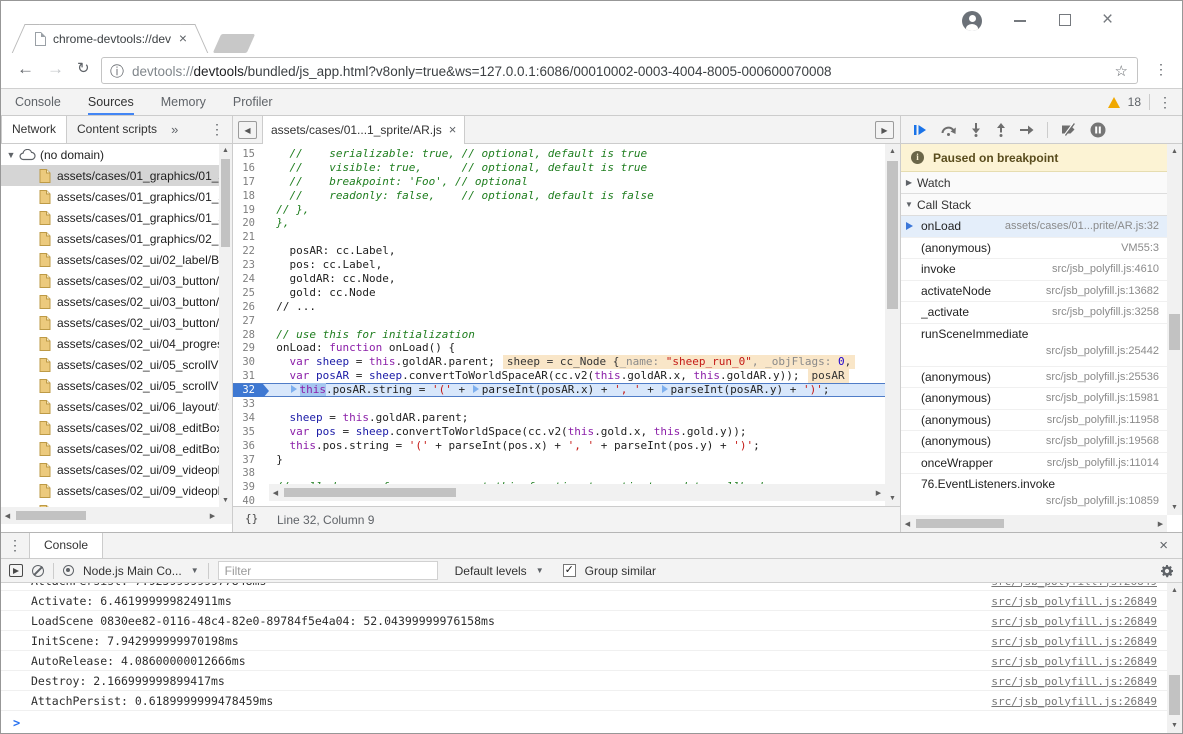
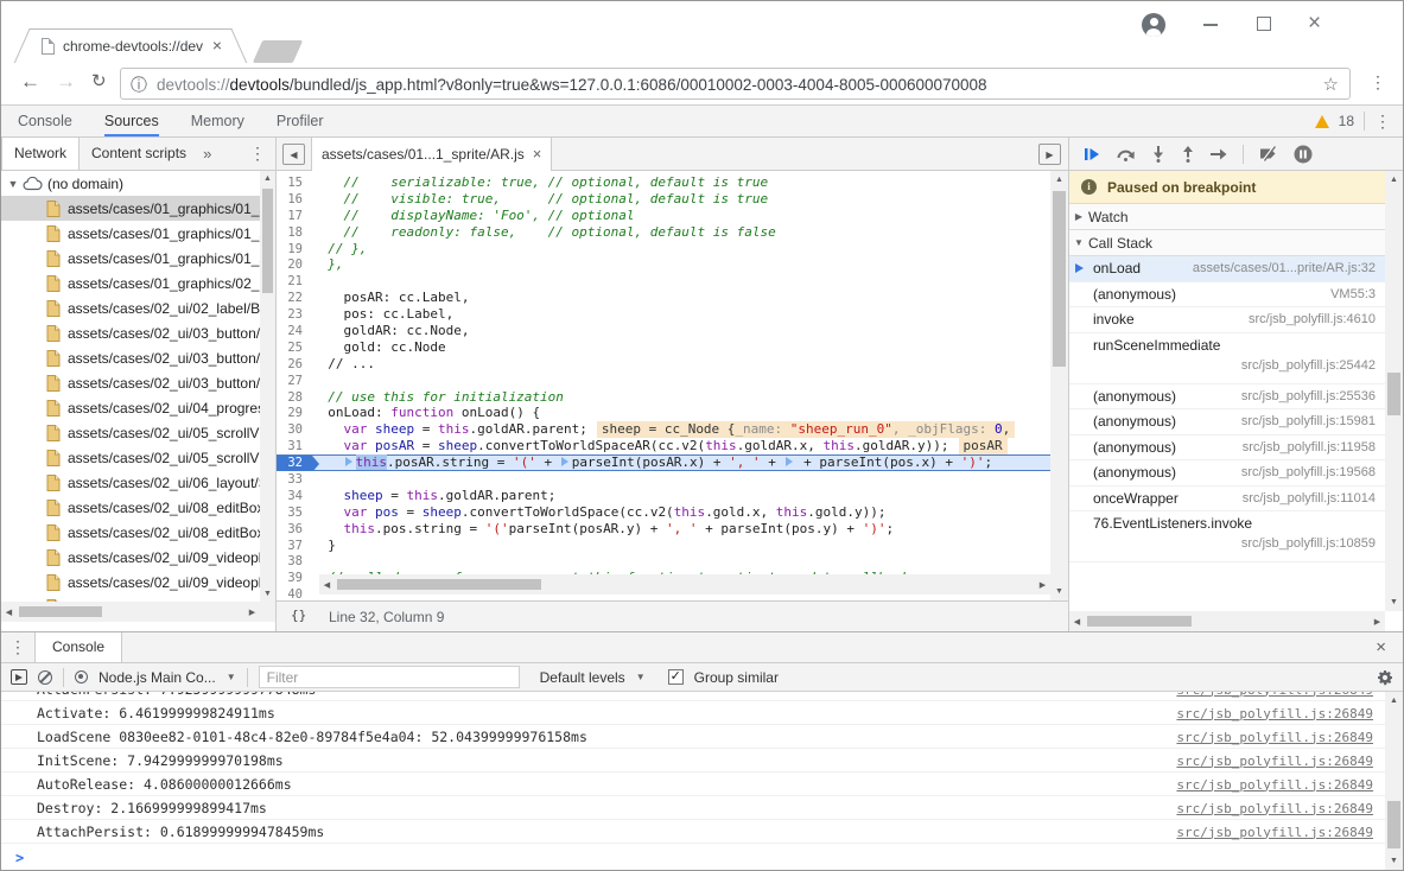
  chrome-devtools://dev
  ×
  ×
  ←
  →
  ↻
  ⓘ
  devtools://devtools/bundled/js_app.html?v8only=true&ws=127.0.0.1:6086/00010002-0003-4004-8005-000600070008
  ☆
  ⋮
  Console
  Sources
  Memory
  Profiler
  18
  ⋮
  Content scripts
  Network
  »
  ⋮
  ▼
  (no domain)
  assets/cases/01_graphics/01_
  assets/cases/01_graphics/01_
  assets/cases/01_graphics/01_
  assets/cases/01_graphics/02_
  assets/cases/02_ui/02_label/B
  assets/cases/02_ui/03_button/
  assets/cases/02_ui/03_button/
  assets/cases/02_ui/03_button/
  assets/cases/02_ui/04_progre
  assets/cases/02_ui/05_scrollV
  assets/cases/02_ui/05_scrollV
  assets/cases/02_ui/06_layout/
  assets/cases/02_ui/08_editBo
  assets/cases/02_ui/08_editBo
  assets/cases/02_ui/09_videop
  assets/cases/02_ui/09_videop
  ◀
  assets/cases/01...1_sprite/AR.js ×
  ▶
  15 // serializable: true, // optional, default is true
  16 // visible: true, // optional, default is true
- 17 // breakpoint: 'Foo', // optional
+ 17 // displayName: 'Foo', // optional
  18 // readonly: false, // optional, default is false
  19 // },
  20 },
  21
  22 posAR: cc.Label,
  23 pos: cc.Label,
  24 goldAR: cc.Node,
  25 gold: cc.Node
  26 // ...
  27
  28 // use this for initialization
  29 onLoad: function onLoad() {
  30 var sheep = this.goldAR.parent; sheep = cc_Node {_name: "sheep_run_0", _objFlags: 0,
  31 var posAR = sheep.convertToWorldSpaceAR(cc.v2(this.goldAR.x, this.goldAR.y)); posAR
- 32 this.posAR.string = '(' + parseInt(posAR.x) + ', ' + parseInt(posAR.y) + ')';
+ 32 this.posAR.string = '(' + parseInt(posAR.x) + ', ' + + parseInt(pos.x) + ')';
  33
  34 sheep = this.goldAR.parent;
  35 var pos = sheep.convertToWorldSpace(cc.v2(this.gold.x, this.gold.y));
- 36 this.pos.string = '(' + parseInt(pos.x) + ', ' + parseInt(pos.y) + ')';
+ 36 this.pos.string = '('parseInt(posAR.y) + ', ' + parseInt(pos.y) + ')';
  37 }
  38
  40
  {}
  Line 32, Column 9
  i
  Paused on breakpoint
  ▶
  Watch
  ▼
  Call Stack
  onLoad
  assets/cases/01...prite/AR.js:32
  (anonymous)
  VM55:3
  invoke
  src/jsb_polyfill.js:4610
- activateNode
- src/jsb_polyfill.js:13682
- _activate
- src/jsb_polyfill.js:3258
  runSceneImmediate
  src/jsb_polyfill.js:25442
  (anonymous)
  src/jsb_polyfill.js:25536
  (anonymous)
  src/jsb_polyfill.js:15981
  (anonymous)
  src/jsb_polyfill.js:11958
  (anonymous)
  src/jsb_polyfill.js:19568
  onceWrapper
  src/jsb_polyfill.js:11014
  76.EventListeners.invoke
  src/jsb_polyfill.js:10859
  ⋮
  Console
  ×
  Node.js Main Co...
  ▼
  Filter
  Default levels
  ▼
  Group similar
  Activate: 6.461999999824911ms
  src/jsb_polyfill.js:26849
- LoadScene 0830ee82-0116-48c4-82e0-89784f5e4a04: 52.04399999976158ms
+ LoadScene 0830ee82-0101-48c4-82e0-89784f5e4a04: 52.04399999976158ms
  src/jsb_polyfill.js:26849
  InitScene: 7.942999999970198ms
  src/jsb_polyfill.js:26849
  AutoRelease: 4.08600000012666ms
  src/jsb_polyfill.js:26849
  Destroy: 2.166999999899417ms
  src/jsb_polyfill.js:26849
  AttachPersist: 0.6189999999478459ms
  src/jsb_polyfill.js:26849
  >
